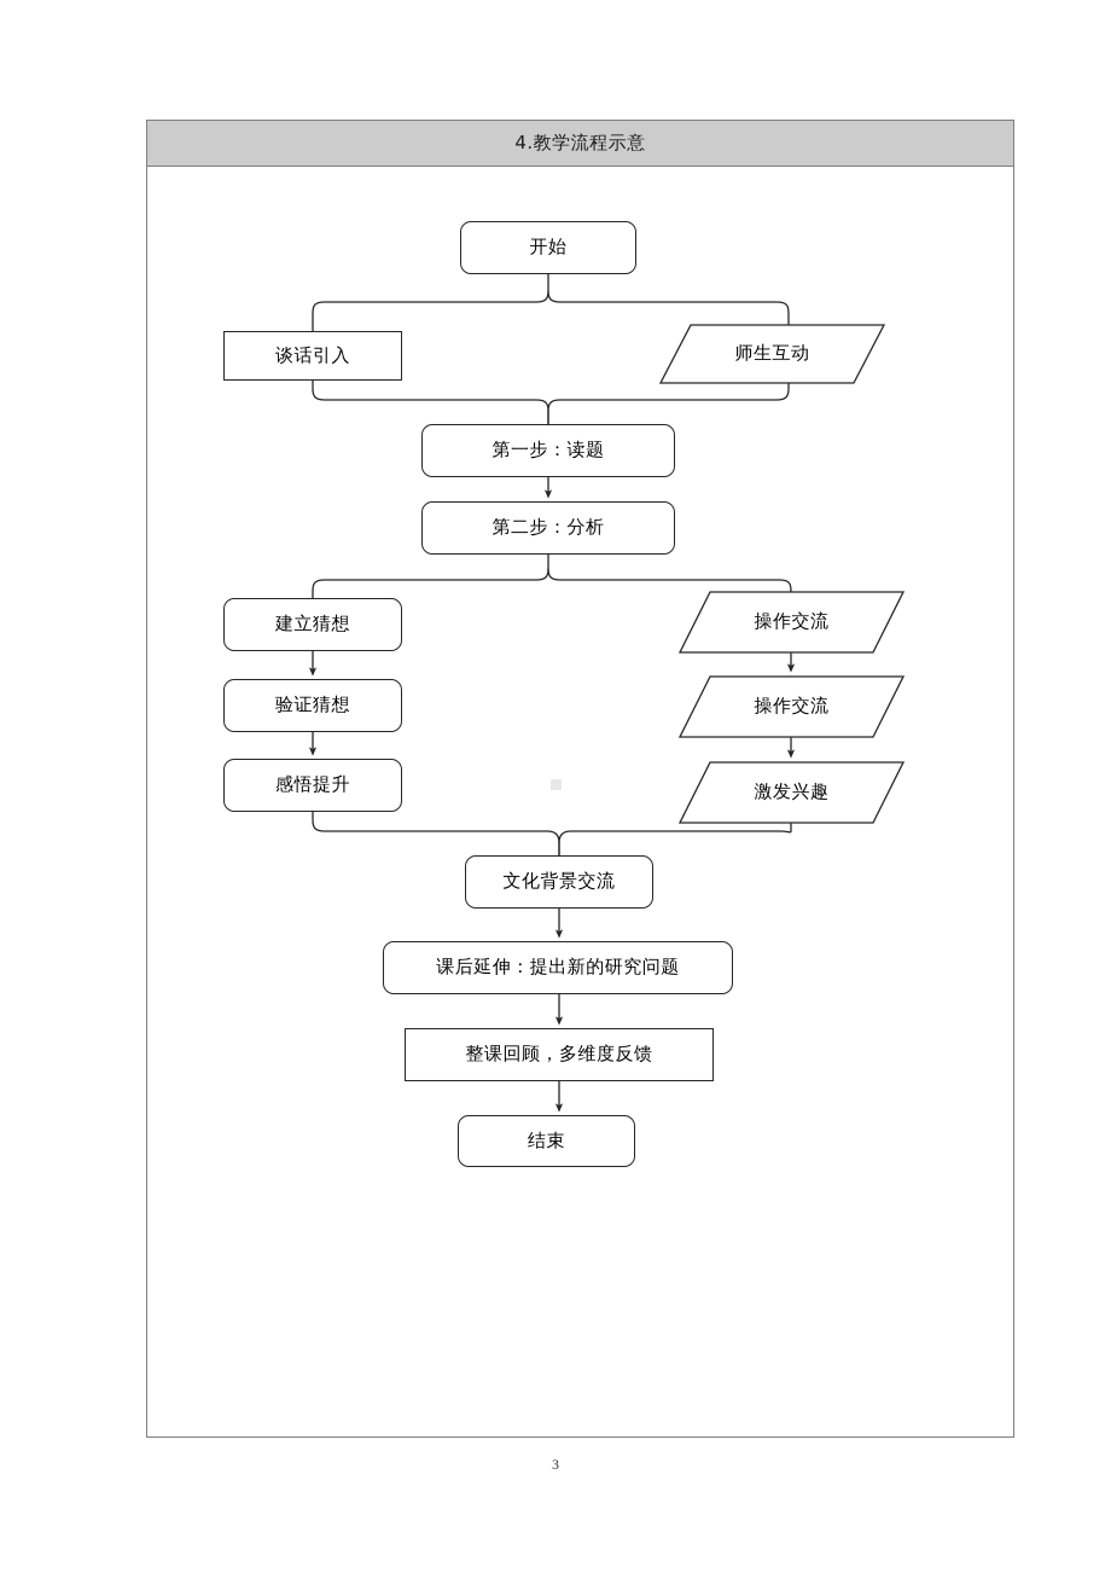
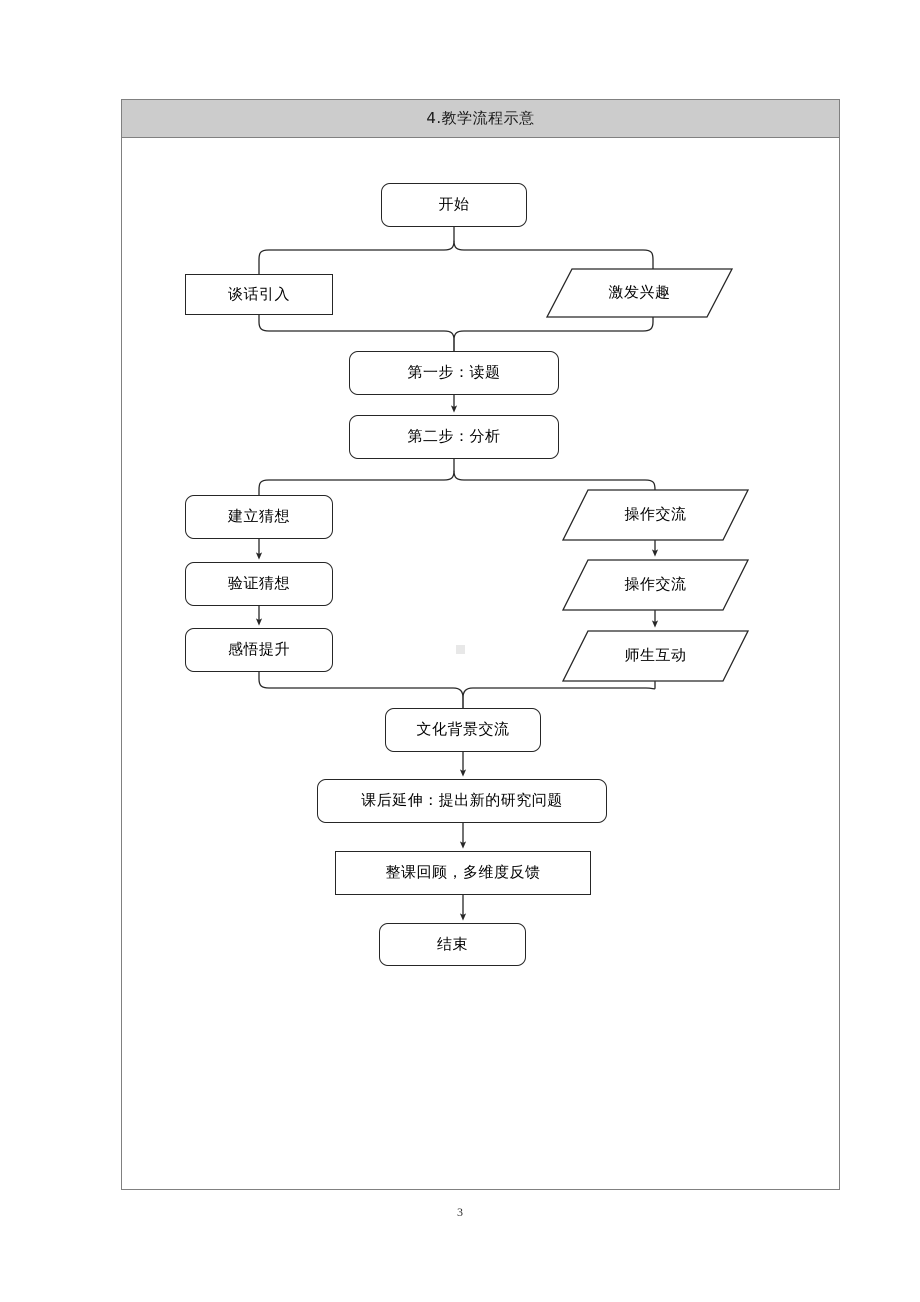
  4.教学流程示意
  开始
  谈话引入
- 师生互动
+ 激发兴趣
  第一步：读题
  第二步：分析
  建立猜想
  验证猜想
  感悟提升
  操作交流
  操作交流
- 激发兴趣
+ 师生互动
  文化背景交流
  课后延伸：提出新的研究问题
  整课回顾，多维度反馈
  结束
  3
